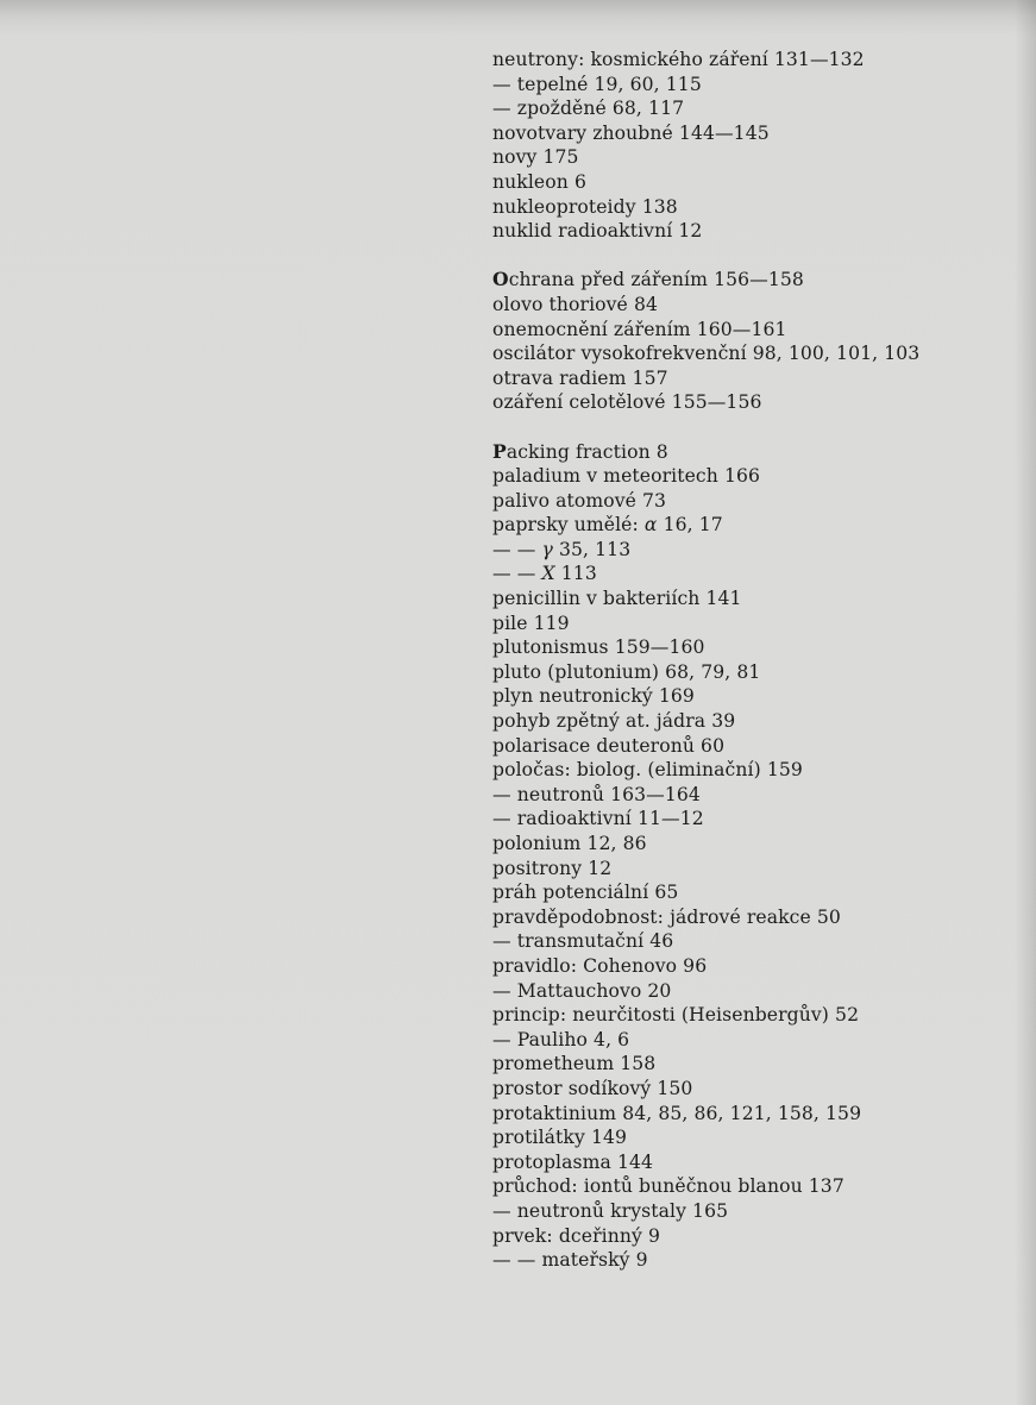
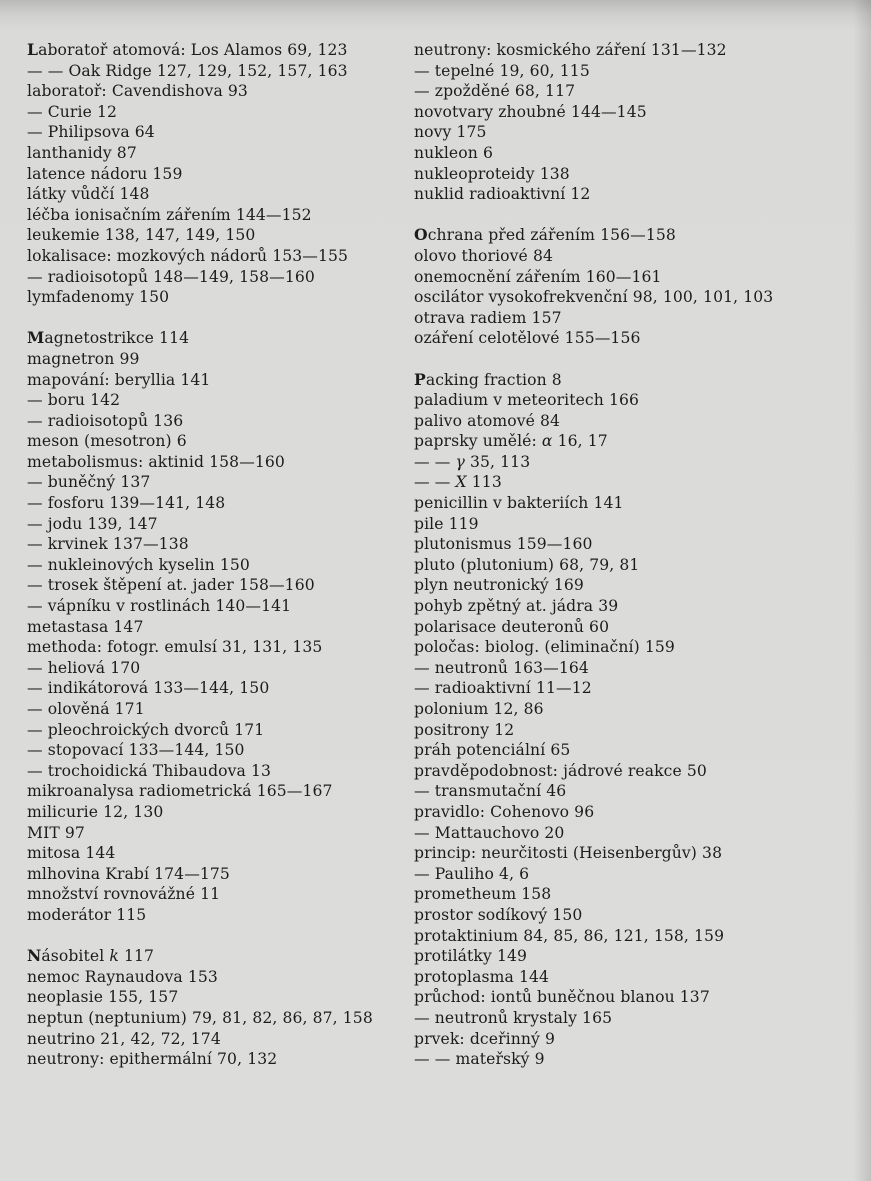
+ Laboratoř atomová: Los Alamos 69, 123
+ — — Oak Ridge 127, 129, 152, 157, 163
+ laboratoř: Cavendishova 93
+ — Curie 12
+ — Philipsova 64
+ lanthanidy 87
+ latence nádoru 159
+ látky vůdčí 148
+ léčba ionisačním zářením 144—152
+ leukemie 138, 147, 149, 150
+ lokalisace: mozkových nádorů 153—155
+ — radioisotopů 148—149, 158—160
+ lymfadenomy 150
+ Magnetostrikce 114
+ magnetron 99
+ mapování: beryllia 141
+ — boru 142
+ — radioisotopů 136
+ meson (mesotron) 6
+ metabolismus: aktinid 158—160
+ — buněčný 137
+ — fosforu 139—141, 148
+ — jodu 139, 147
+ — krvinek 137—138
+ — nukleinových kyselin 150
+ — trosek štěpení at. jader 158—160
+ — vápníku v rostlinách 140—141
+ metastasa 147
+ methoda: fotogr. emulsí 31, 131, 135
+ — heliová 170
+ — indikátorová 133—144, 150
+ — olověná 171
+ — pleochroických dvorců 171
+ — stopovací 133—144, 150
+ — trochoidická Thibaudova 13
+ mikroanalysa radiometrická 165—167
+ milicurie 12, 130
+ MIT 97
+ mitosa 144
+ mlhovina Krabí 174—175
+ množství rovnovážné 11
+ moderátor 115
+ Násobitel k 117
+ nemoc Raynaudova 153
+ neoplasie 155, 157
+ neptun (neptunium) 79, 81, 82, 86, 87, 158
+ neutrino 21, 42, 72, 174
+ neutrony: epithermální 70, 132
  neutrony: kosmického záření 131—132
  — tepelné 19, 60, 115
  — zpožděné 68, 117
  novotvary zhoubné 144—145
  novy 175
  nukleon 6
  nukleoproteidy 138
  nuklid radioaktivní 12
  Ochrana před zářením 156—158
  olovo thoriové 84
  onemocnění zářením 160—161
  oscilátor vysokofrekvenční 98, 100, 101, 103
  otrava radiem 157
  ozáření celotělové 155—156
  Packing fraction 8
  paladium v meteoritech 166
- palivo atomové 73
+ palivo atomové 84
  paprsky umělé: α 16, 17
  — — γ 35, 113
  — — X 113
  penicillin v bakteriích 141
  pile 119
  plutonismus 159—160
  pluto (plutonium) 68, 79, 81
  plyn neutronický 169
  pohyb zpětný at. jádra 39
  polarisace deuteronů 60
  poločas: biolog. (eliminační) 159
  — neutronů 163—164
  — radioaktivní 11—12
  polonium 12, 86
  positrony 12
  práh potenciální 65
  pravděpodobnost: jádrové reakce 50
  — transmutační 46
  pravidlo: Cohenovo 96
  — Mattauchovo 20
- princip: neurčitosti (Heisenbergův) 52
+ princip: neurčitosti (Heisenbergův) 38
  — Pauliho 4, 6
  prometheum 158
  prostor sodíkový 150
  protaktinium 84, 85, 86, 121, 158, 159
  protilátky 149
  protoplasma 144
  průchod: iontů buněčnou blanou 137
  — neutronů krystaly 165
  prvek: dceřinný 9
  — — mateřský 9
